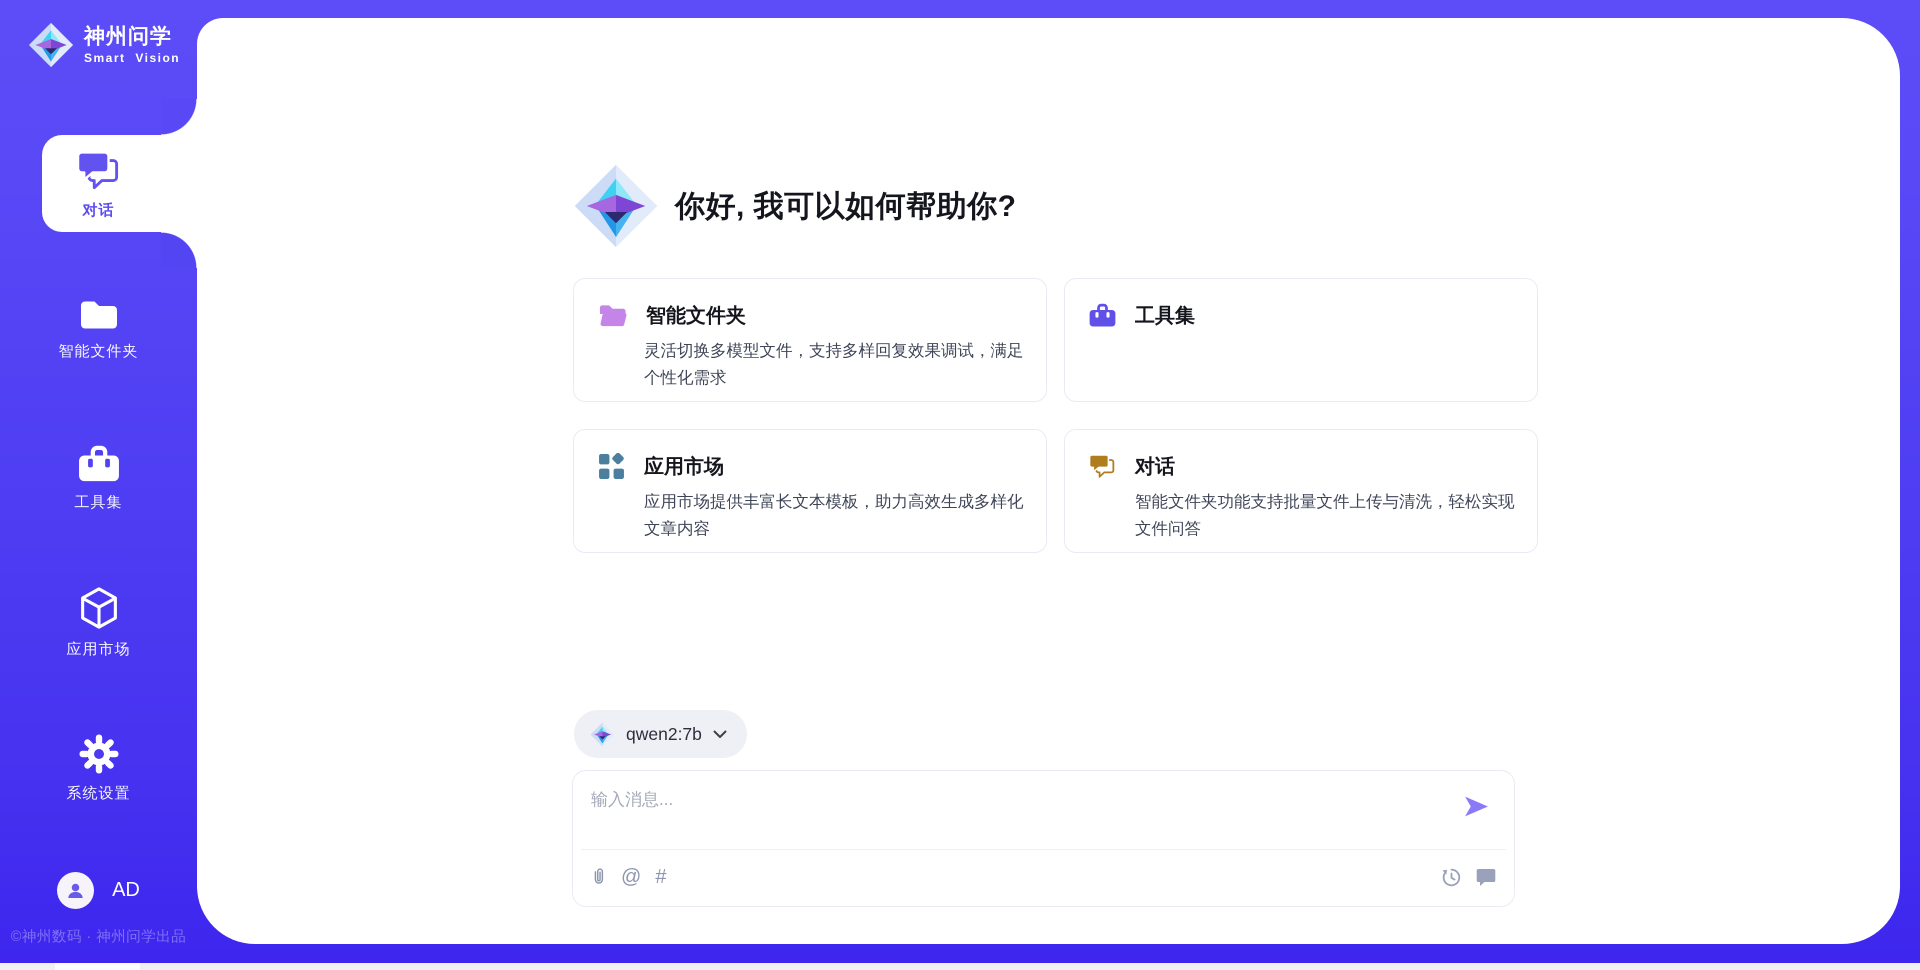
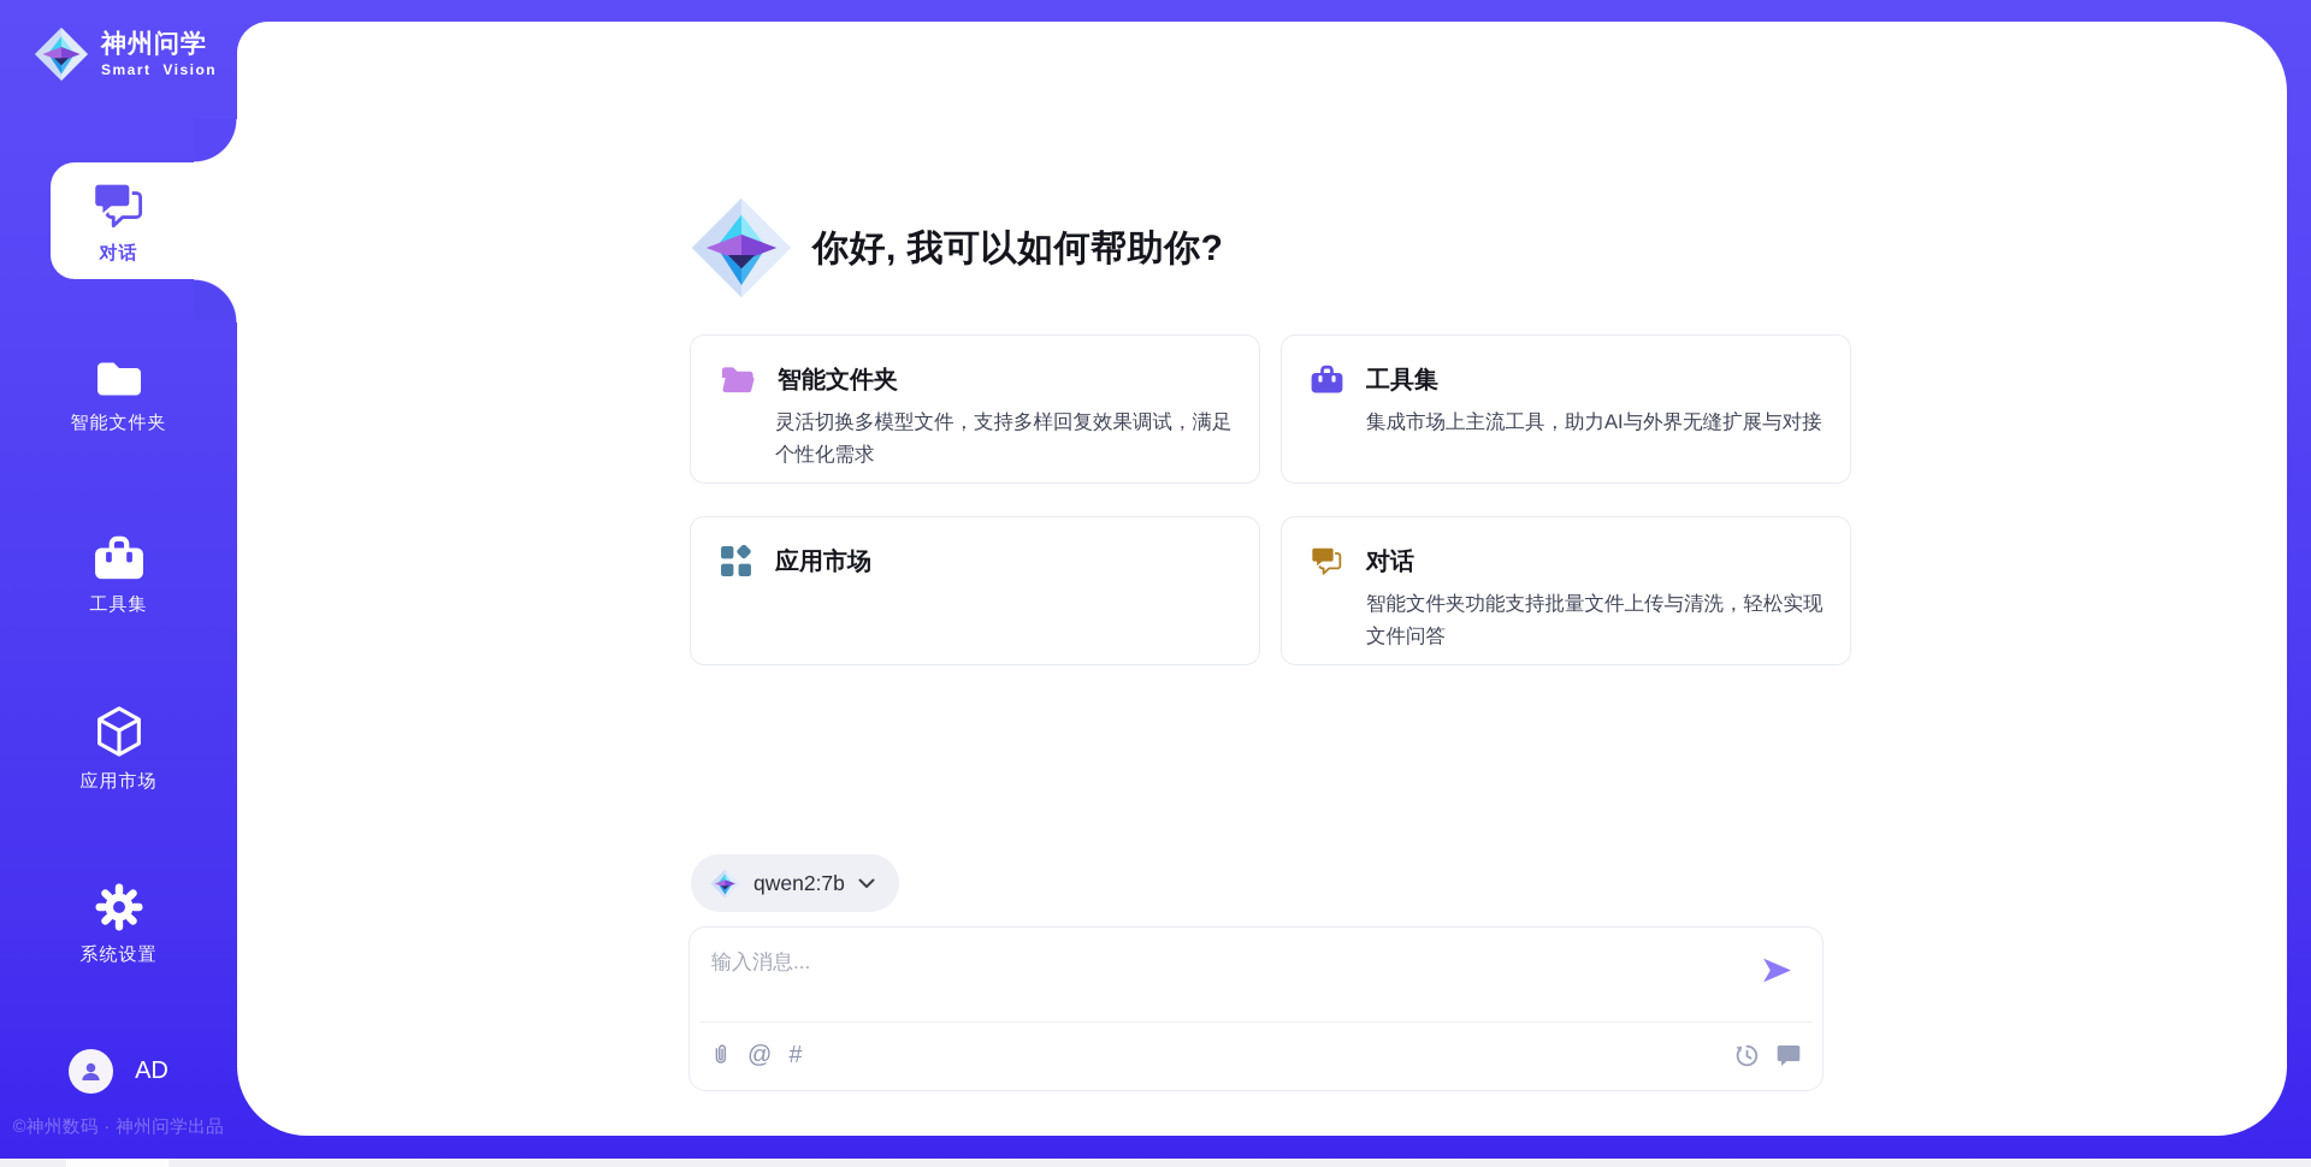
  你好, 我可以如何帮助你?
  智能文件夹
  灵活切换多模型文件，支持多样回复效果调试，满足个性化需求
  工具集
+ 集成市场上主流工具，助力AI与外界无缝扩展与对接
  应用市场
- 应用市场提供丰富长文本模板，助力高效生成多样化文章内容
  对话
  智能文件夹功能支持批量文件上传与清洗，轻松实现文件问答
  qwen2:7b
  输入消息...
  @
  #
  神州问学
  Smart Vision
  对话
  智能文件夹
  工具集
  应用市场
  系统设置
  AD
  ©神州数码 · 神州问学出品
